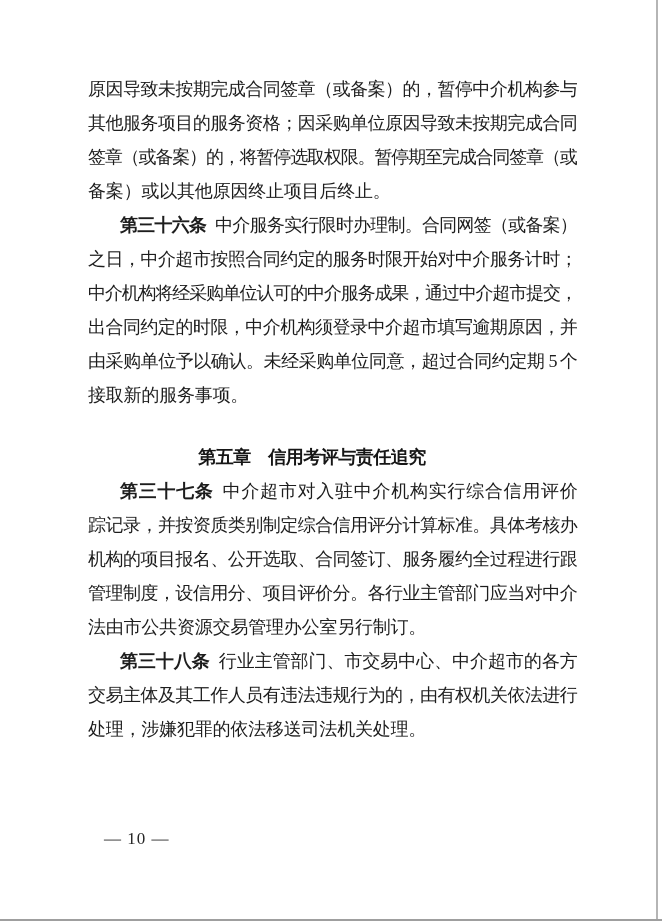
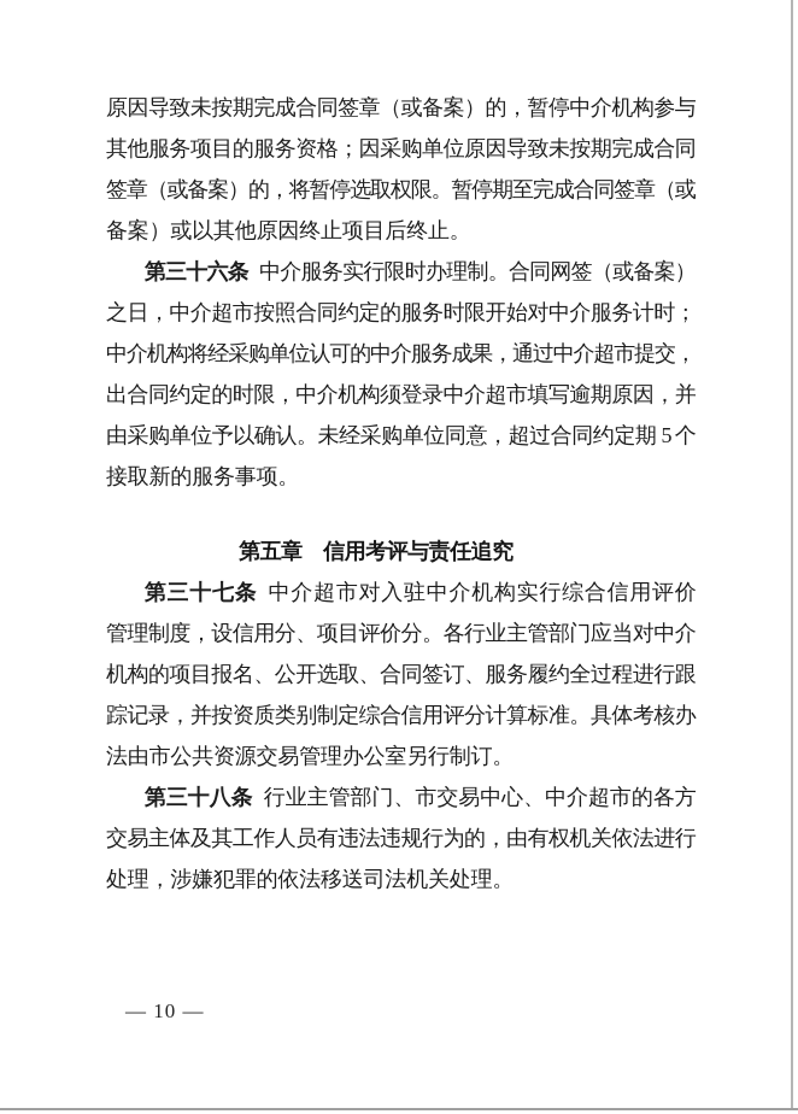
  原因导致未按期完成合同签章（或备案）的，暂停中介机构参与
  其他服务项目的服务资格；因采购单位原因导致未按期完成合同
  签章（或备案）的，将暂停选取权限。暂停期至完成合同签章（或
  备案）或以其他原因终止项目后终止。
  第三十六条 中介服务实行限时办理制。合同网签（或备案）
  之日，中介超市按照合同约定的服务时限开始对中介服务计时；
  中介机构将经采购单位认可的中介服务成果，通过中介超市提交，
  出合同约定的时限，中介机构须登录中介超市填写逾期原因，并
  由采购单位予以确认。未经采购单位同意，超过合同约定期 5 个
  接取新的服务事项。
  第五章 信用考评与责任追究
  第三十七条 中介超市对入驻中介机构实行综合信用评价
- 踪记录，并按资质类别制定综合信用评分计算标准。具体考核办
+ 管理制度，设信用分、项目评价分。各行业主管部门应当对中介
  机构的项目报名、公开选取、合同签订、服务履约全过程进行跟
- 管理制度，设信用分、项目评价分。各行业主管部门应当对中介
+ 踪记录，并按资质类别制定综合信用评分计算标准。具体考核办
  法由市公共资源交易管理办公室另行制订。
  第三十八条 行业主管部门、市交易中心、中介超市的各方
  交易主体及其工作人员有违法违规行为的，由有权机关依法进行
  处理，涉嫌犯罪的依法移送司法机关处理。
  — 10 —
